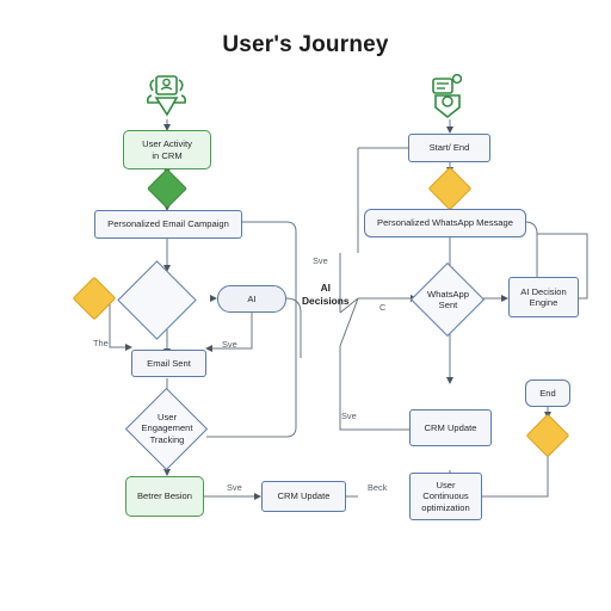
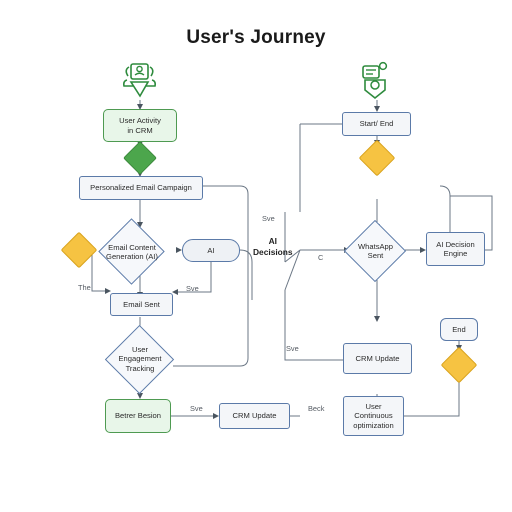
  User's Journey
  User Activity
  in CRM
  Personalized Email Campaign
+ Email Content
+ Generation (AI)
  AI
  Email Sent
  User
  Engagement
  Tracking
  Betrer Besion
  CRM Update
  The
  Sve
  Sve
  Start/ End
- Personalized WhatsApp Message
  WhatsApp
  Sent
  AI Decision
  Engine
  CRM Update
  User
  Continuous
  optimization
  End
  Sve
  AI
  Decisions
  C
  Sve
  Beck
